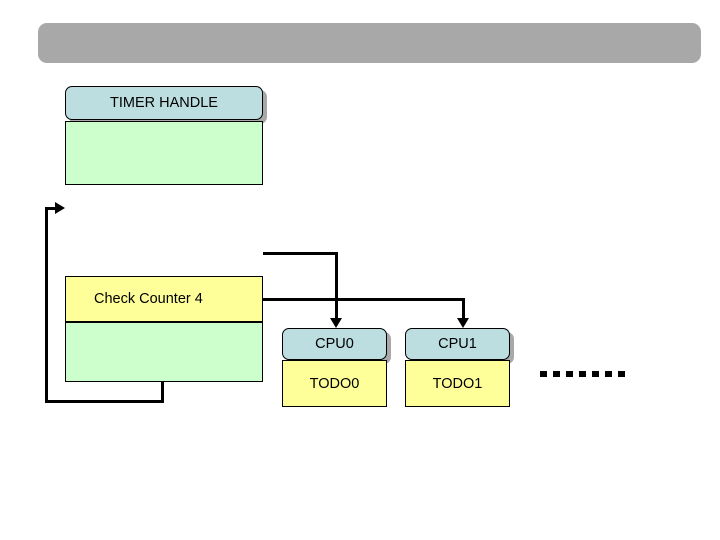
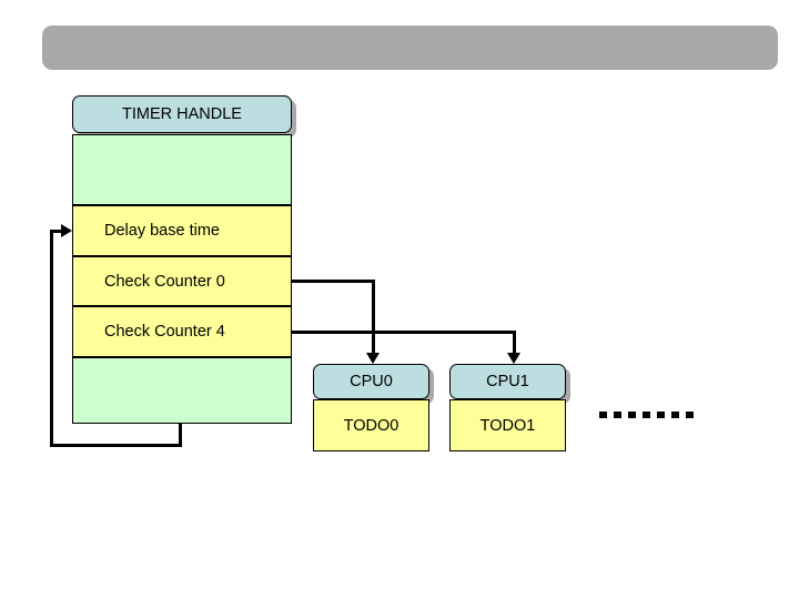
  TIMER HANDLE
+ Delay base time
+ Check Counter 0
  Check Counter 4
  CPU0
  TODO0
  CPU1
  TODO1
